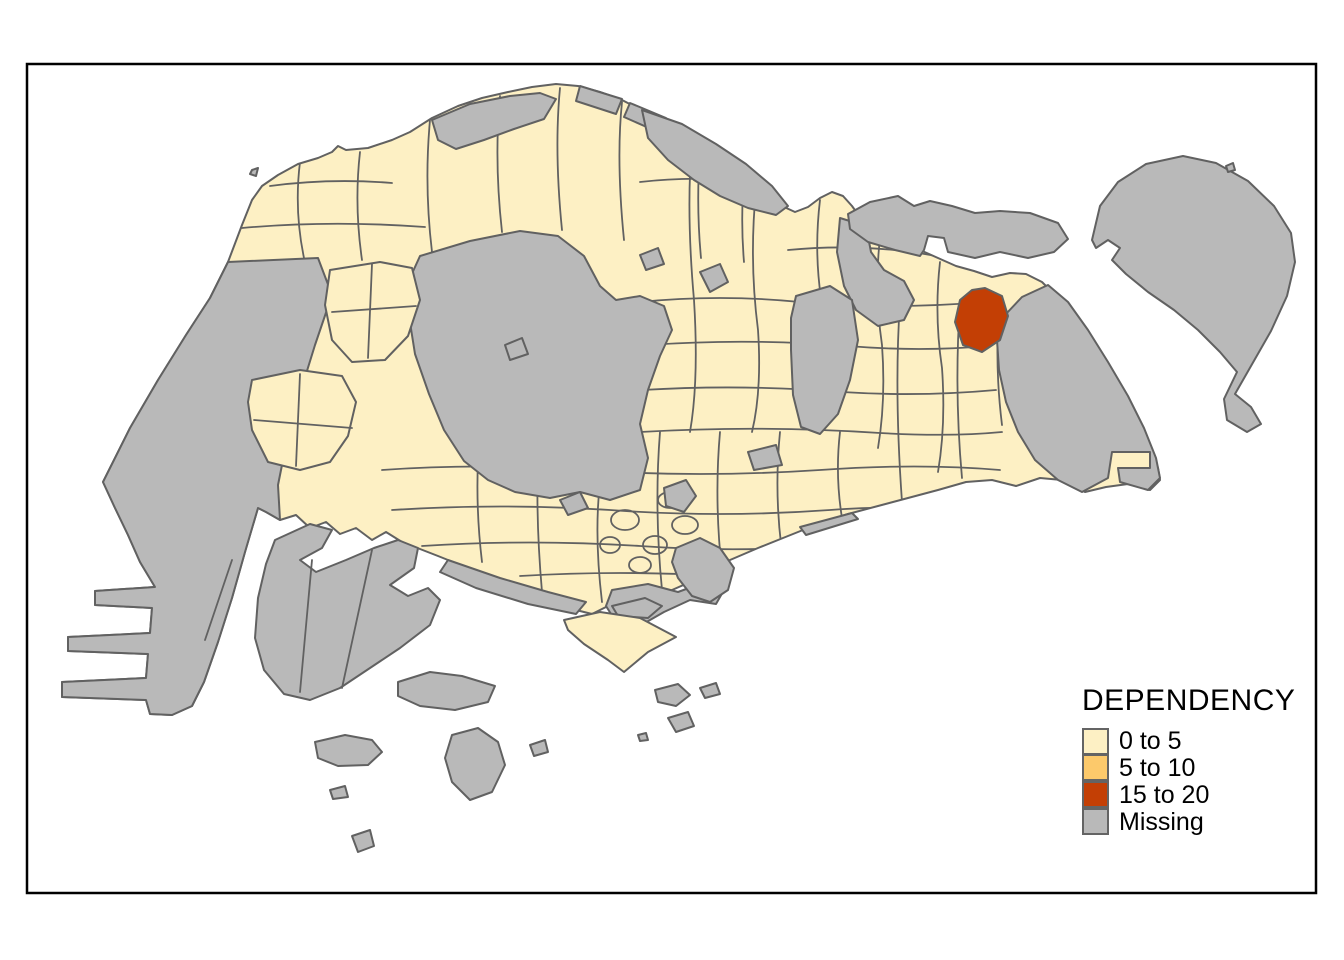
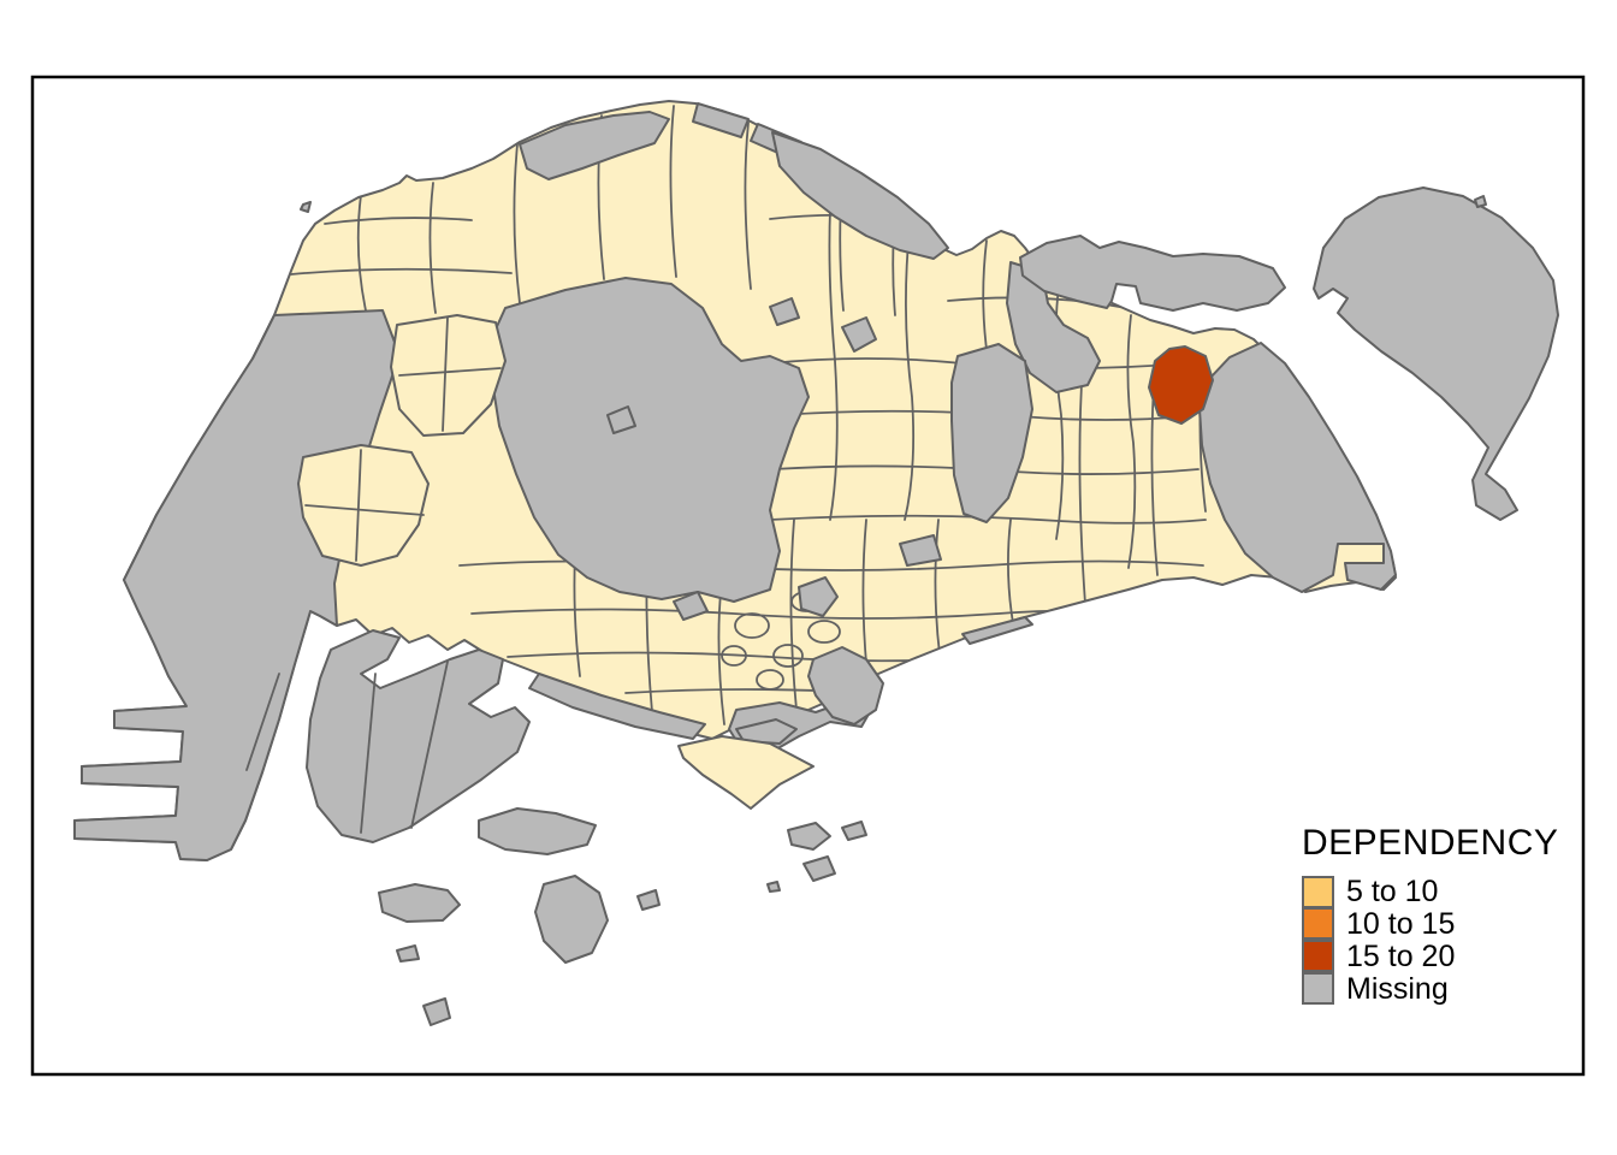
  DEPENDENCY
- 0 to 5
  5 to 10
+ 10 to 15
  15 to 20
  Missing
